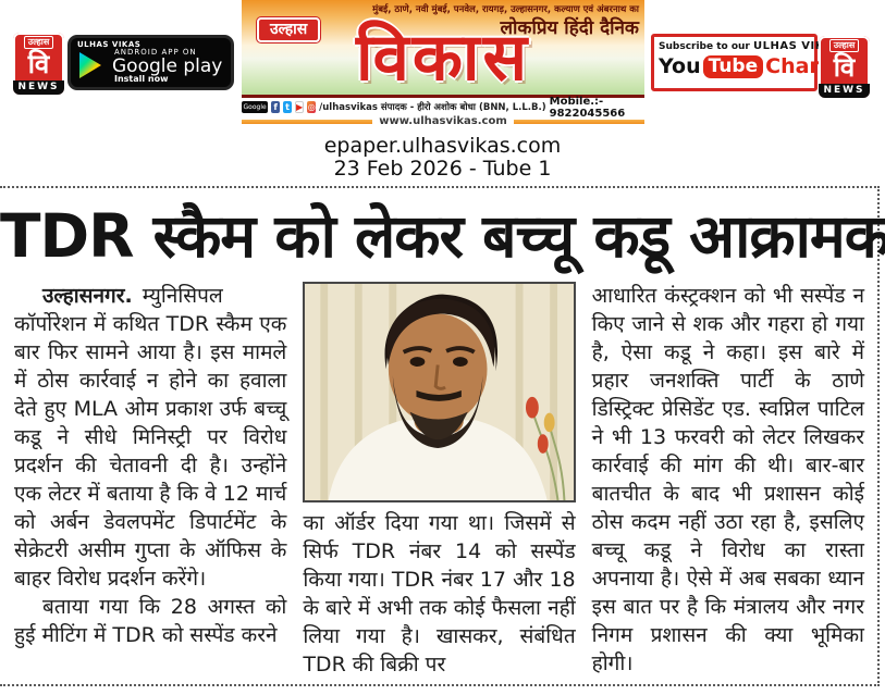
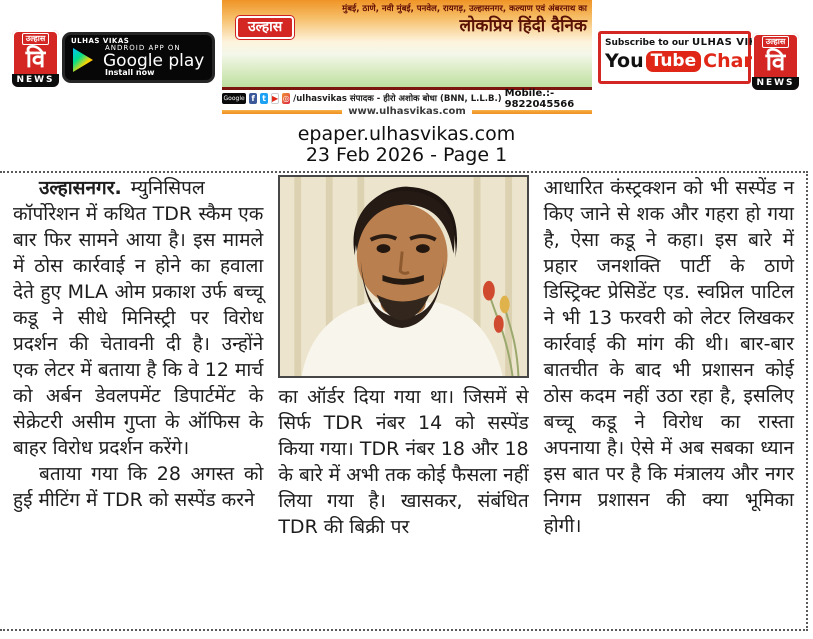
  उल्हास
  वि
  NEWS
  ULHAS VIKAS
  ANDROID APP ON
  Google play
  Install now
  मुंबई, ठाणे, नवी मुंबई, पनवेल, रायगड़, उल्हासनगर, कल्याण एवं अंबरनाथ का
  लोकप्रिय हिंदी दैनिक
  उल्हास
- विकास
  f
  t
  ▶
  ◎
  /ulhasvikas संपादक - हीरो अशोक बोधा (BNN, L.L.B.)
  Mobile.:- 9822045566
  www.ulhasvikas.com
  Subscribe to our ULHAS VI
  You
  Tube
  उल्हास
  वि
  NEWS
  epaper.ulhasvikas.com
- 23 Feb 2026 - Tube 1
+ 23 Feb 2026 - Page 1
- TDR स्कैम को लेकर बच्चू कडू आक्रामक
  उल्हासनगर. म्युनिसिपल कॉर्पोरेशन में कथित TDR स्कैम एक बार फिर सामने आया है। इस मामले में ठोस कार्रवाई न होने का हवाला देते हुए MLA ओम प्रकाश उर्फ बच्चू कडू ने सीधे मिनिस्ट्री पर विरोध प्रदर्शन की चेतावनी दी है। उन्होंने एक लेटर में बताया है कि वे 12 मार्च को अर्बन डेवलपमेंट डिपार्टमेंट के सेक्रेटरी असीम गुप्ता के ऑफिस के बाहर विरोध प्रदर्शन करेंगे।
  बताया गया कि 28 अगस्त को हुई मीटिंग में TDR को सस्पेंड करने
- का ऑर्डर दिया गया था। जिसमें से सिर्फ TDR नंबर 14 को सस्पेंड किया गया। TDR नंबर 17 और 18 के बारे में अभी तक कोई फैसला नहीं लिया गया है। खासकर, संबंधित TDR की बिक्री पर
+ का ऑर्डर दिया गया था। जिसमें से सिर्फ TDR नंबर 14 को सस्पेंड किया गया। TDR नंबर 18 और 18 के बारे में अभी तक कोई फैसला नहीं लिया गया है। खासकर, संबंधित TDR की बिक्री पर
  आधारित कंस्ट्रक्शन को भी सस्पेंड न किए जाने से शक और गहरा हो गया है, ऐसा कडू ने कहा। इस बारे में प्रहार जनशक्ति पार्टी के ठाणे डिस्ट्रिक्ट प्रेसिडेंट एड. स्वप्निल पाटिल ने भी 13 फरवरी को लेटर लिखकर कार्रवाई की मांग की थी। बार-बार बातचीत के बाद भी प्रशासन कोई ठोस कदम नहीं उठा रहा है, इसलिए बच्चू कडू ने विरोध का रास्ता अपनाया है। ऐसे में अब सबका ध्यान इस बात पर है कि मंत्रालय और नगर निगम प्रशासन की क्या भूमिका होगी।
